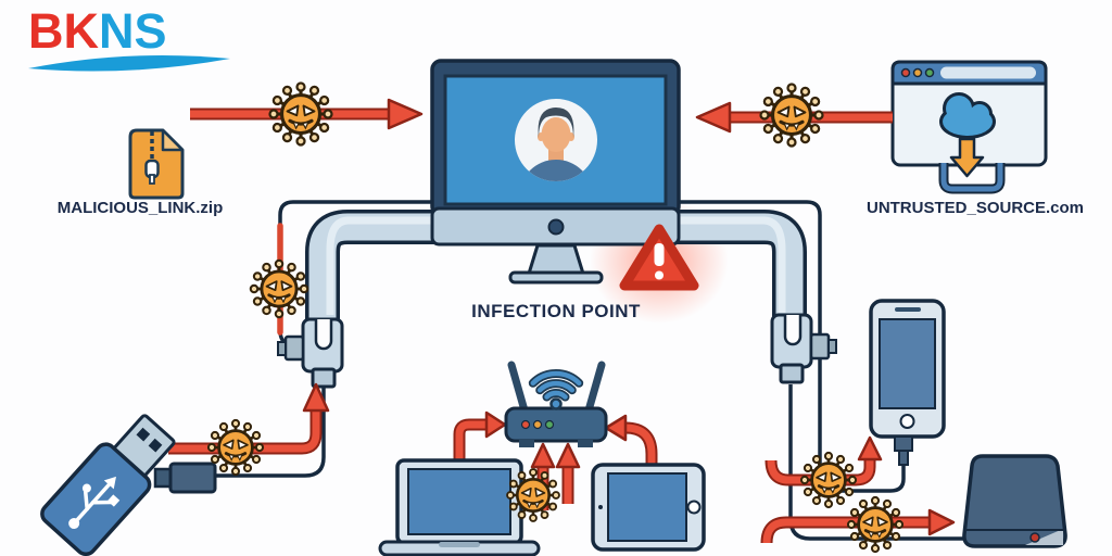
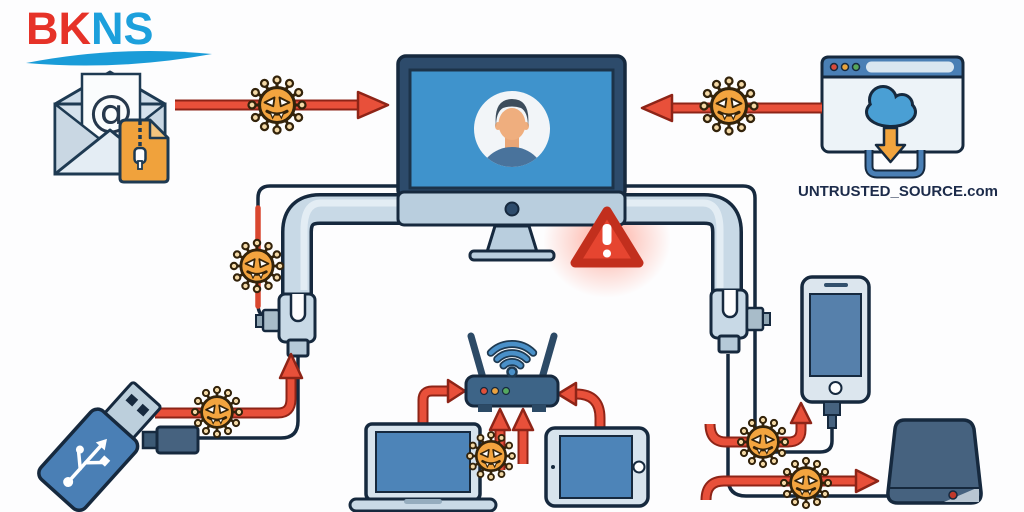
+ @
  BKNS
- MALICIOUS_LINK.zip
  UNTRUSTED_SOURCE.com
- INFECTION POINT
